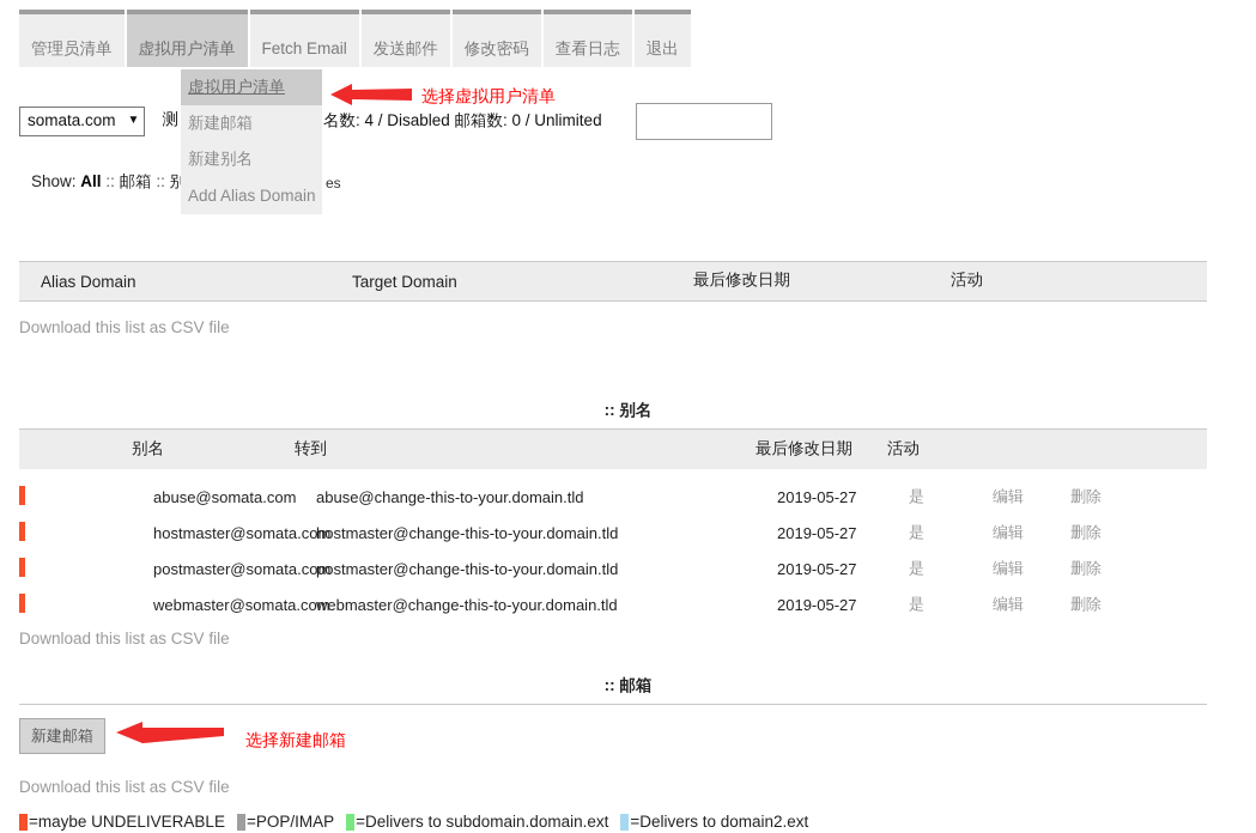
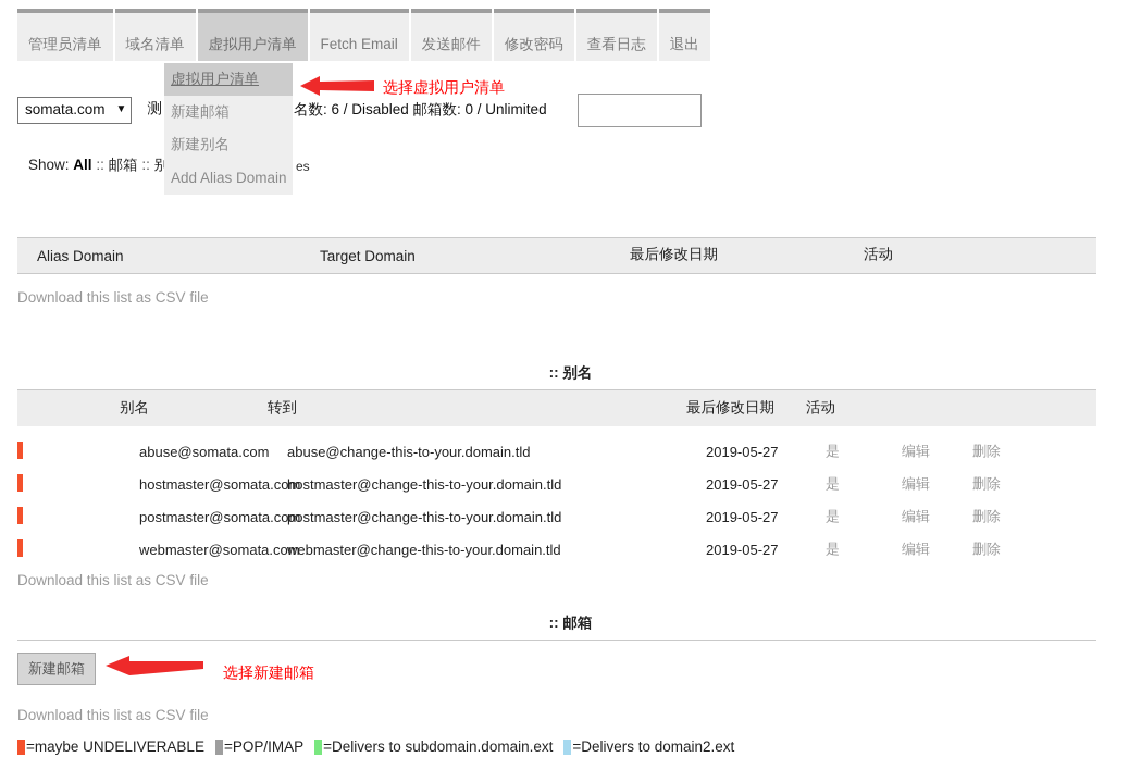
  管理员清单
+ 域名清单
  虚拟用户清单
  Fetch Email
  发送邮件
  修改密码
  查看日志
  退出
  虚拟用户清单
  新建邮箱
  新建别名
  Add Alias Domain
  选择虚拟用户清单
  somata.com
  ▼
  测
- 名数: 4 / Disabled 邮箱数: 0 / Unlimited
+ 名数: 6 / Disabled 邮箱数: 0 / Unlimited
  Show: All :: 邮箱 :: 别
  es
  Alias Domain
  Target Domain
  最后修改日期
  活动
  Download this list as CSV file
  :: 别名
  别名
  转到
  最后修改日期
  活动
  abuse@somata.com
  abuse@change-this-to-your.domain.tld
  2019-05-27
  是
  编辑
  删除
  hostmaster@somata.com
  hostmaster@change-this-to-your.domain.tld
  2019-05-27
  是
  编辑
  删除
  postmaster@somata.com
  postmaster@change-this-to-your.domain.tld
  2019-05-27
  是
  编辑
  删除
  webmaster@somata.com
  webmaster@change-this-to-your.domain.tld
  2019-05-27
  是
  编辑
  删除
  Download this list as CSV file
  :: 邮箱
  新建邮箱
  选择新建邮箱
  Download this list as CSV file
  =maybe UNDELIVERABLE
  =POP/IMAP
  =Delivers to subdomain.domain.ext
  =Delivers to domain2.ext
